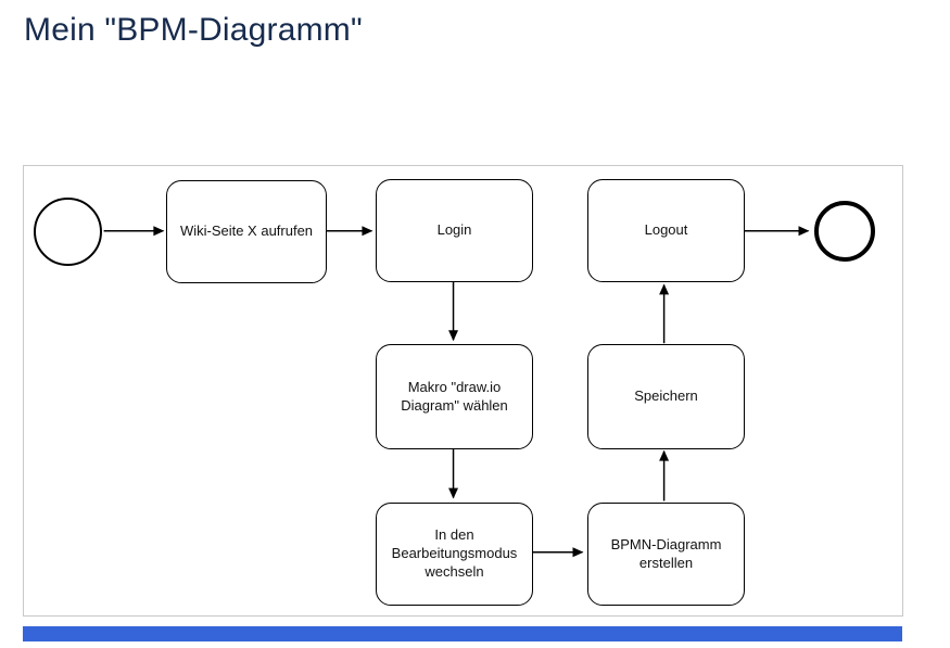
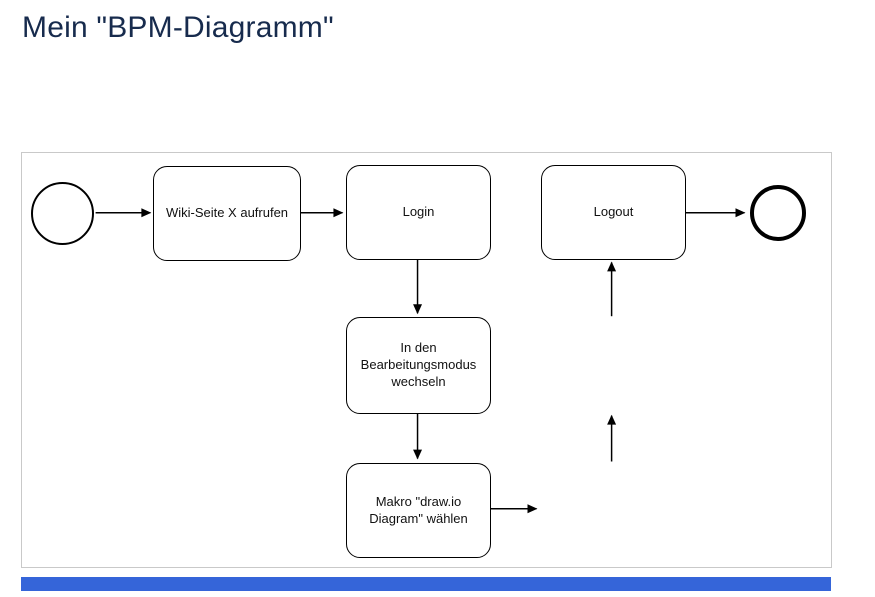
  Mein "BPM-Diagramm"
  Wiki-Seite X aufrufen
  Login
  Logout
- Makro "draw.io Diagram" wählen
+ In den Bearbeitungsmodus wechseln
- Speichern
- In den Bearbeitungsmodus wechseln
+ Makro "draw.io Diagram" wählen
- BPMN-Diagramm erstellen
